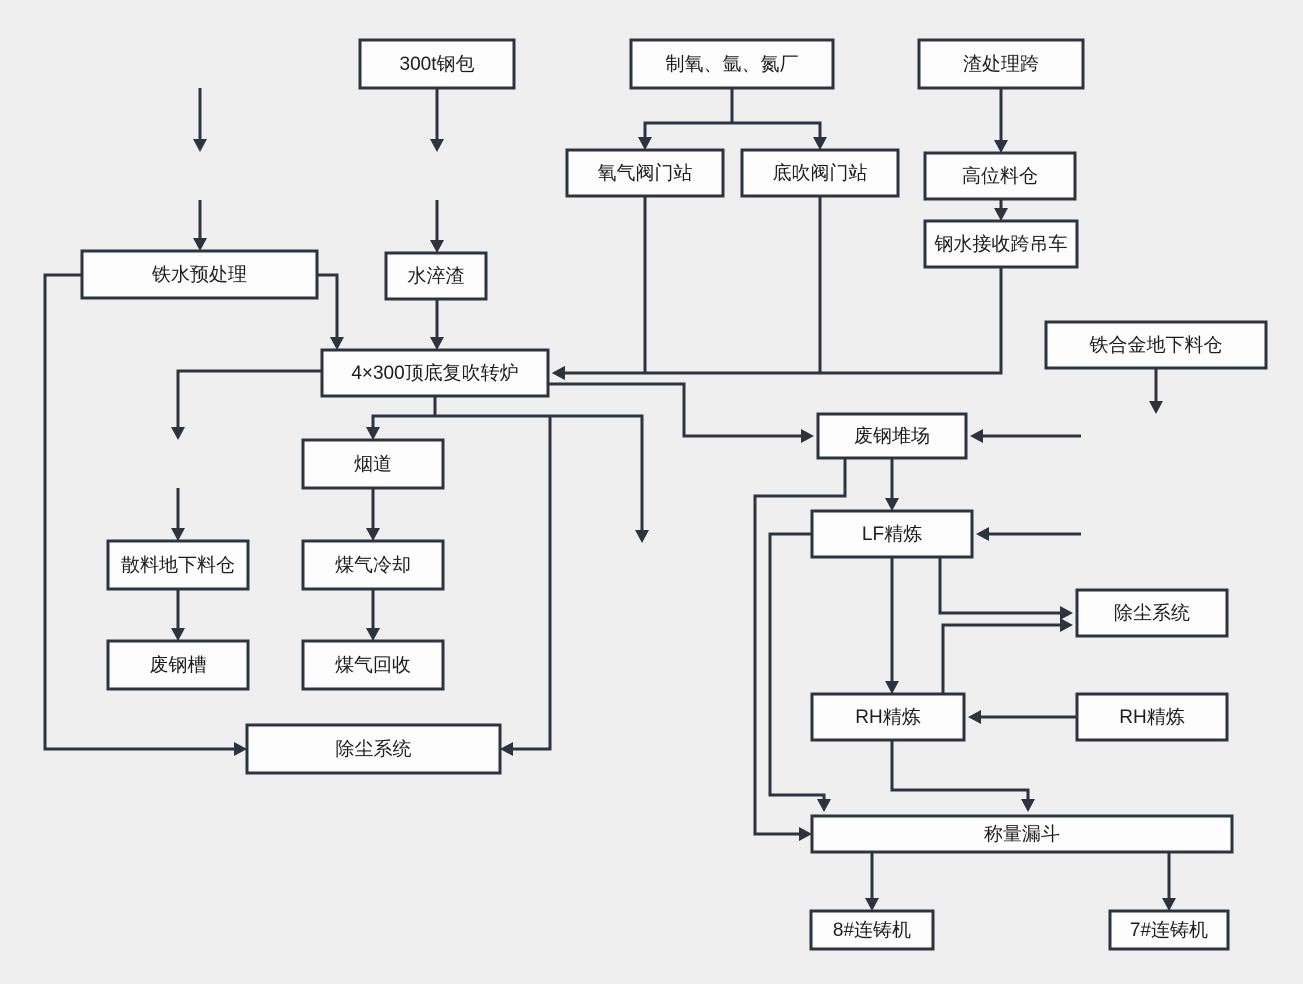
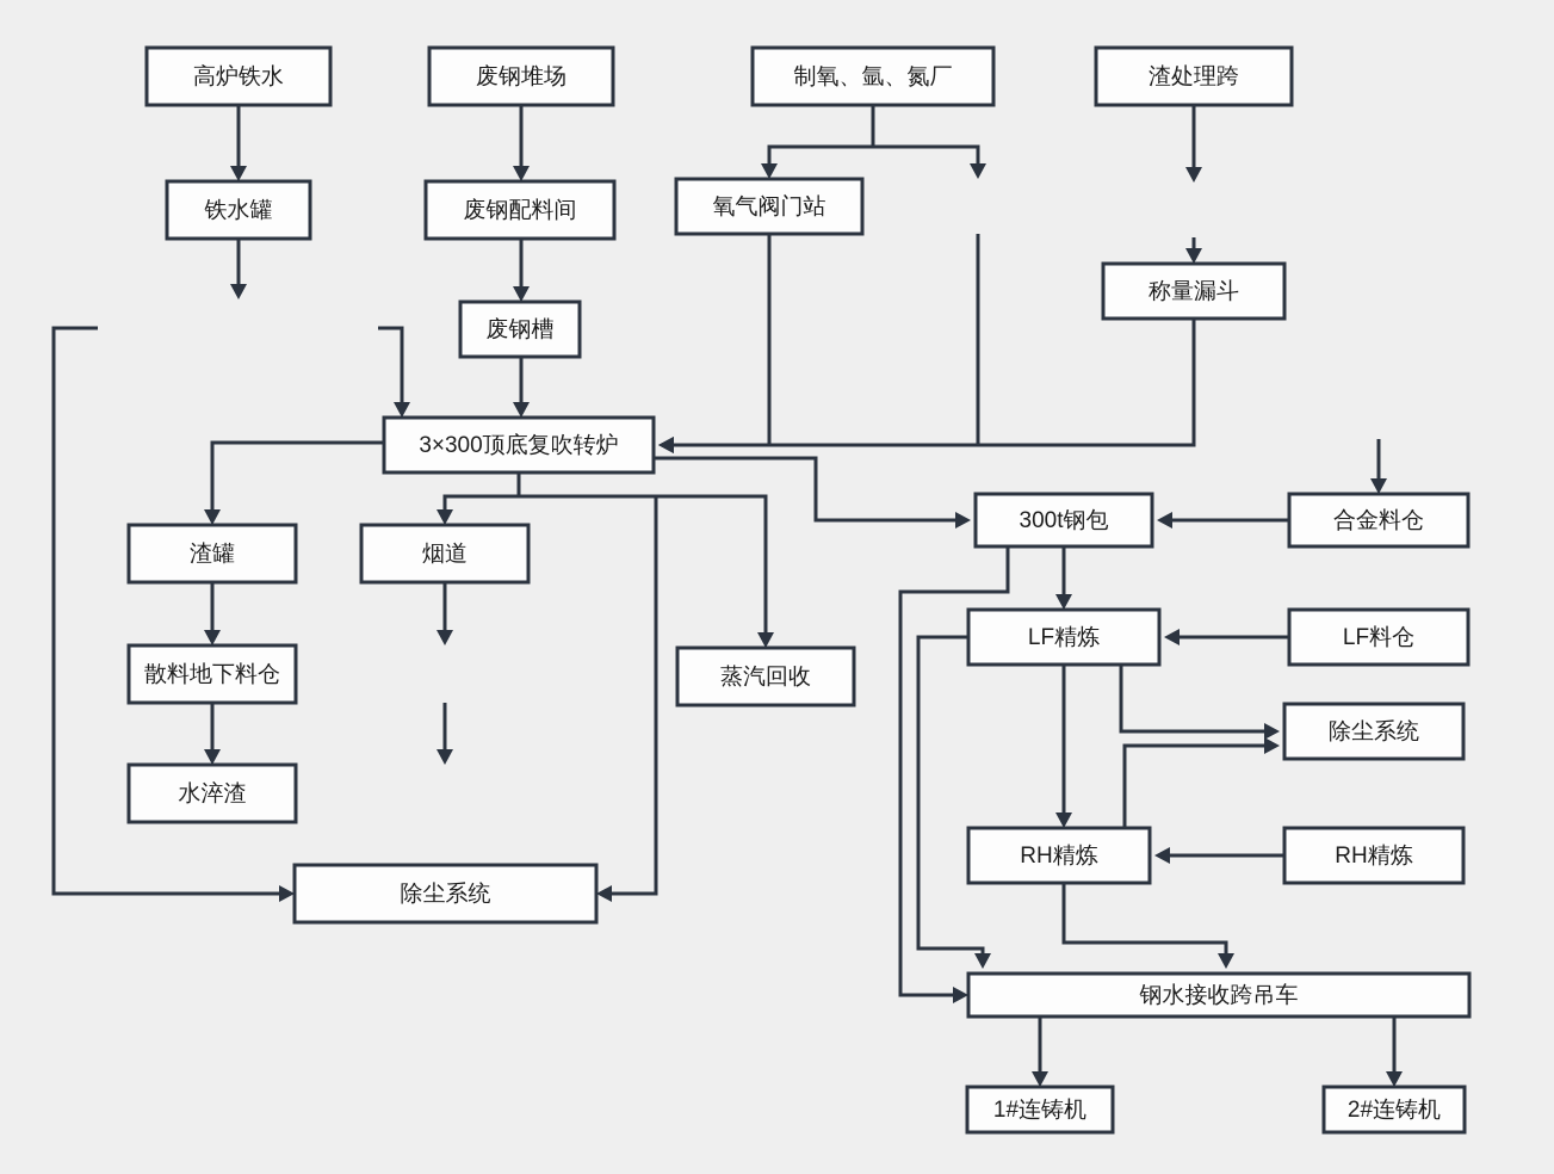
+ 高炉铁水
- 300t钢包
+ 废钢堆场
  制氧、氩、氮厂
  渣处理跨
+ 铁水罐
+ 废钢配料间
  氧气阀门站
- 底吹阀门站
- 高位料仓
- 铁水预处理
- 水淬渣
+ 废钢槽
- 钢水接收跨吊车
+ 称量漏斗
- 铁合金地下料仓
- 4×300顶底复吹转炉
+ 3×300顶底复吹转炉
+ 合金料仓
- 废钢堆场
+ 300t钢包
+ 渣罐
  烟道
+ 蒸汽回收
  LF精炼
+ LF料仓
  散料地下料仓
- 煤气冷却
  除尘系统
- 废钢槽
+ 水淬渣
- 煤气回收
  RH精炼
  RH精炼
  除尘系统
- 称量漏斗
+ 钢水接收跨吊车
- 8#连铸机
+ 1#连铸机
- 7#连铸机
+ 2#连铸机
